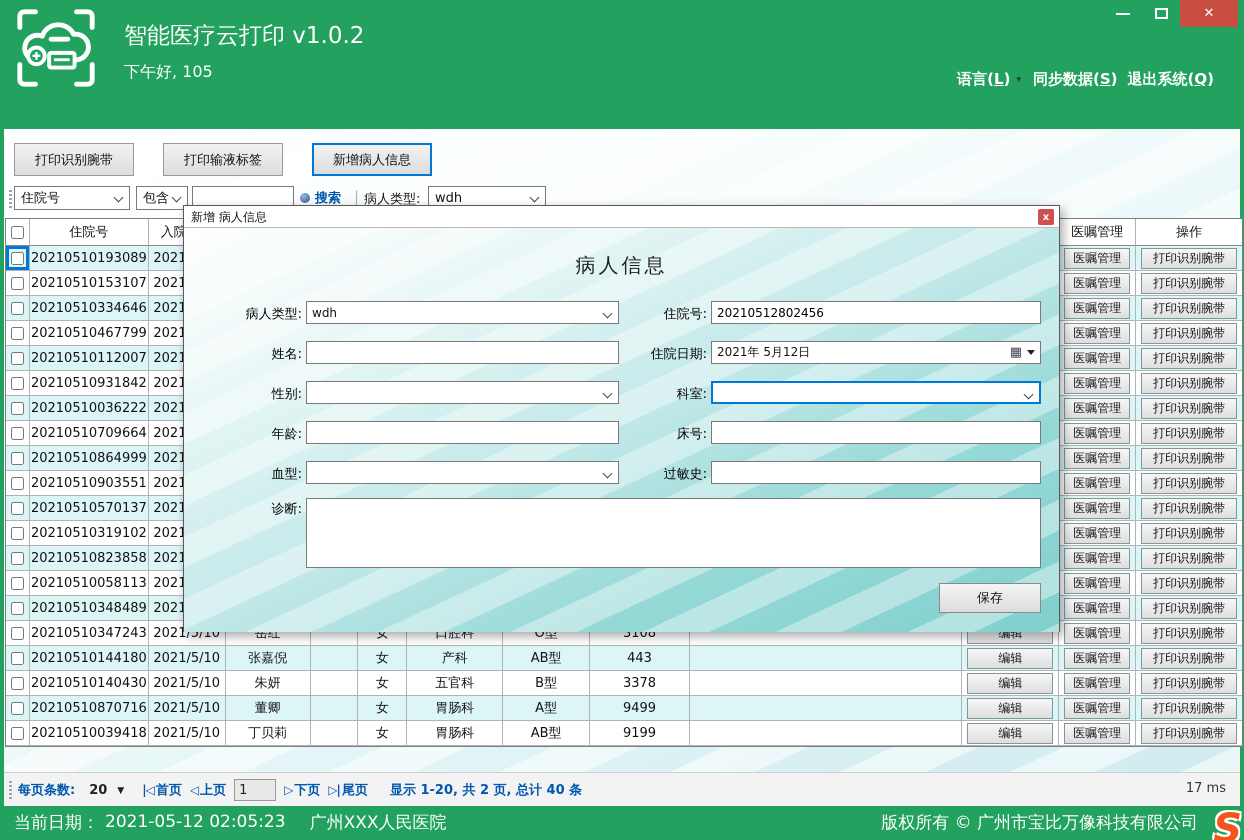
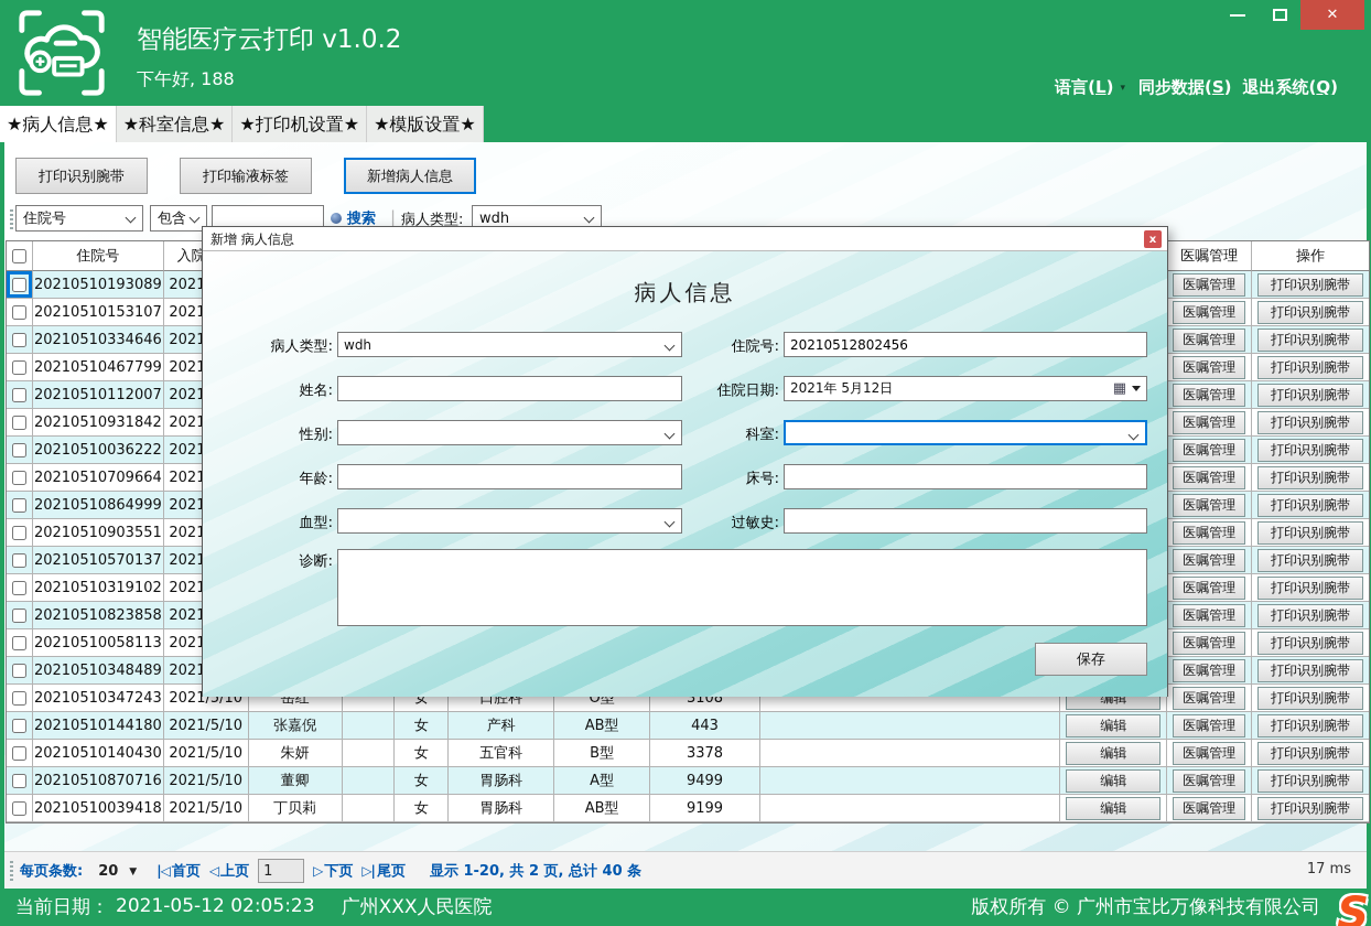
  智能医疗云打印 v1.0.2
- 下午好, 105
+ 下午好, 188
  ✕
  语言(L)
  ▾
  同步数据(S)
  退出系统(Q)
+ ★病人信息★
+ ★科室信息★
+ ★打印机设置★
+ ★模版设置★
  打印识别腕带
  打印输液标签
  新增病人信息
  住院号
  包含
  搜索
  |
  病人类型:
  wdh
  住院号
  医嘱管理
  操作
  20210510193089
  医嘱管理
  打印识别腕带
  20210510153107
  医嘱管理
  打印识别腕带
  20210510334646
  医嘱管理
  打印识别腕带
  20210510467799
  医嘱管理
  打印识别腕带
  20210510112007
  医嘱管理
  打印识别腕带
  20210510931842
  医嘱管理
  打印识别腕带
  20210510036222
  医嘱管理
  打印识别腕带
  20210510709664
  医嘱管理
  打印识别腕带
  20210510864999
  医嘱管理
  打印识别腕带
  20210510903551
  医嘱管理
  打印识别腕带
  20210510570137
  医嘱管理
  打印识别腕带
  20210510319102
  医嘱管理
  打印识别腕带
  20210510823858
  医嘱管理
  打印识别腕带
  20210510058113
  医嘱管理
  打印识别腕带
  20210510348489
  医嘱管理
  打印识别腕带
  20210510347243
  2021/5/10
  岳红
  女
  口腔科
  O型
  3108
  编辑
  医嘱管理
  打印识别腕带
  20210510144180
  2021/5/10
  张嘉倪
  女
  产科
  AB型
  443
  编辑
  医嘱管理
  打印识别腕带
  20210510140430
  2021/5/10
  朱妍
  女
  五官科
  B型
  3378
  编辑
  医嘱管理
  打印识别腕带
  20210510870716
  2021/5/10
  董卿
  女
  胃肠科
  A型
  9499
  编辑
  医嘱管理
  打印识别腕带
  20210510039418
  2021/5/10
  丁贝莉
  女
  胃肠科
  AB型
  9199
  编辑
  医嘱管理
  打印识别腕带
  每页条数:
  20
  ▼
  |◁
  首页
  ◁
  上页
  1
  ▷
  下页
  ▷|
  尾页
  显示 1-20, 共 2 页, 总计 40 条
  17 ms
  当前日期：
  2021-05-12 02:05:23
  广州XXX人民医院
  版权所有 © 广州市宝比万像科技有限公司
  S
  新增 病人信息
  x
  病人信息
  病人类型:
  wdh
  住院号:
  20210512802456
  姓名:
  住院日期:
  2021年 5月12日
  ▦
  性别:
  科室:
  年龄:
  床号:
  血型:
  过敏史:
  诊断:
  保存
